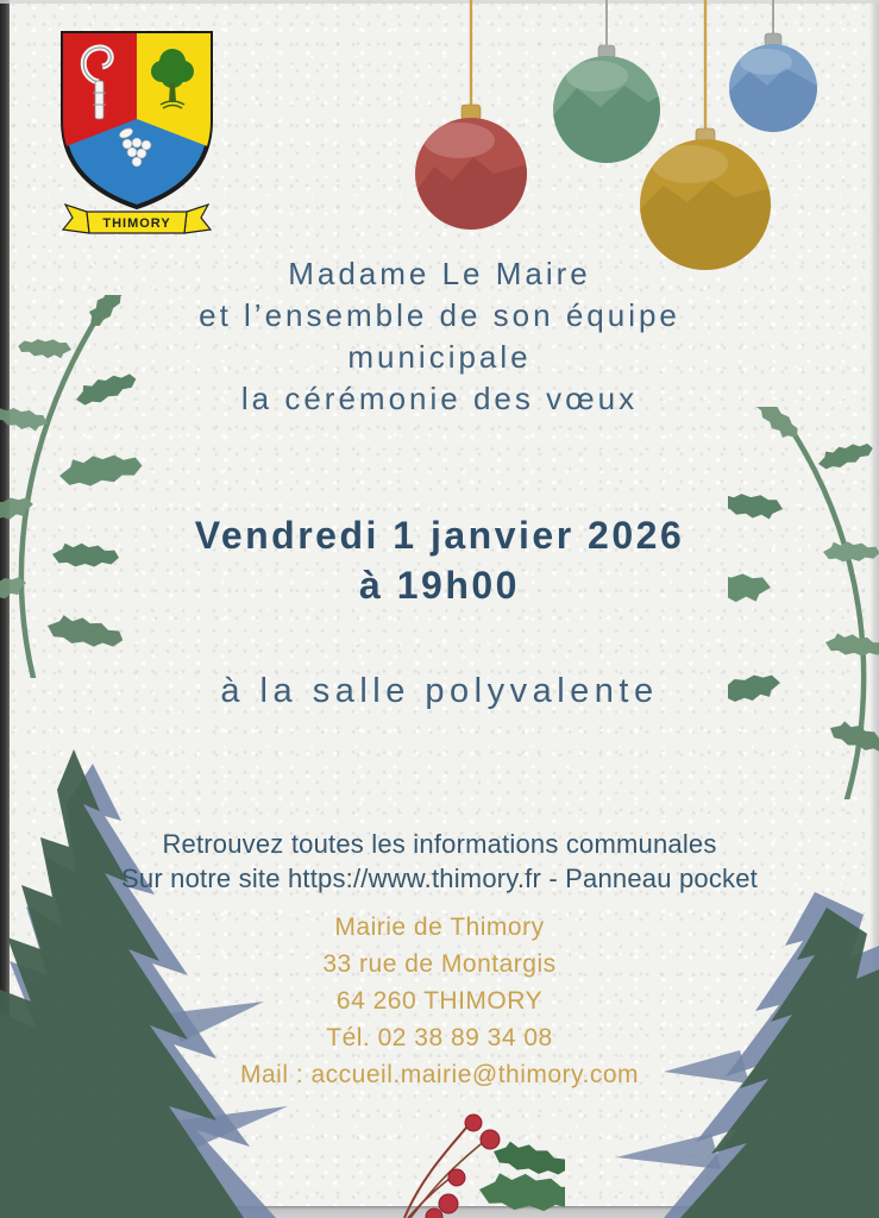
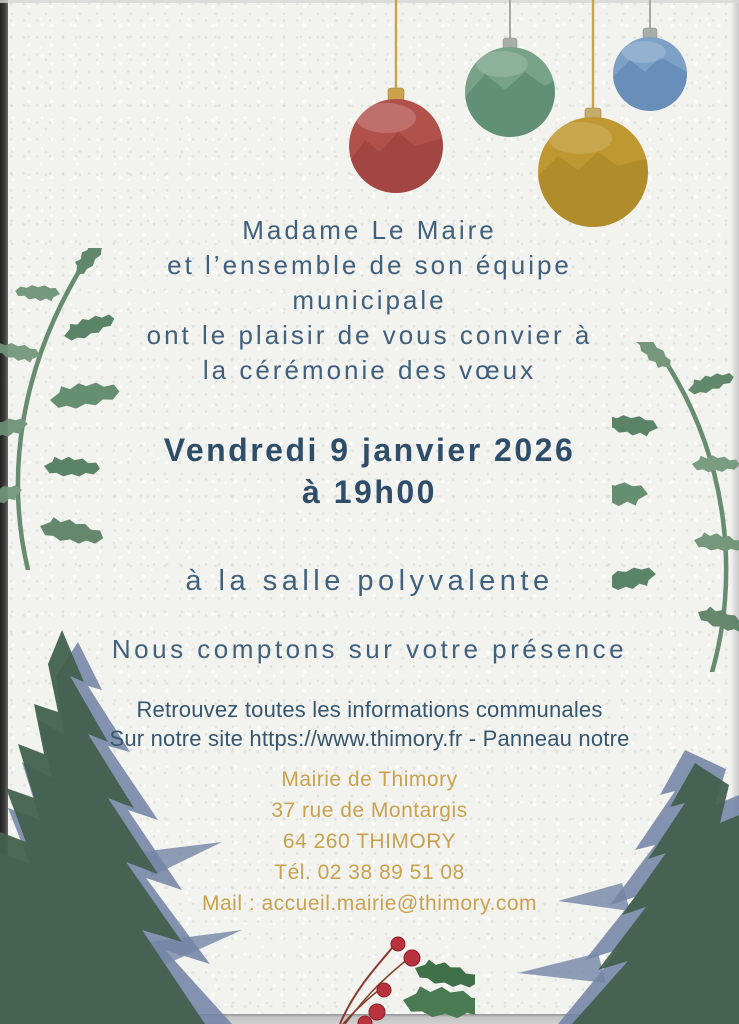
- THIMORY
  Madame Le Maire
  et l’ensemble de son équipe
  municipale
+ ont le plaisir de vous convier à
  la cérémonie des vœux
- Vendredi 1 janvier 2026
+ Vendredi 9 janvier 2026
  à 19h00
  à la salle polyvalente
+ Nous comptons sur votre présence
  Retrouvez toutes les informations communales
- Sur notre site https://www.thimory.fr - Panneau pocket
+ Sur notre site https://www.thimory.fr - Panneau notre
  Mairie de Thimory
- 33 rue de Montargis
+ 37 rue de Montargis
  64 260 THIMORY
- Tél. 02 38 89 34 08
+ Tél. 02 38 89 51 08
  Mail : accueil.mairie@thimory.com
